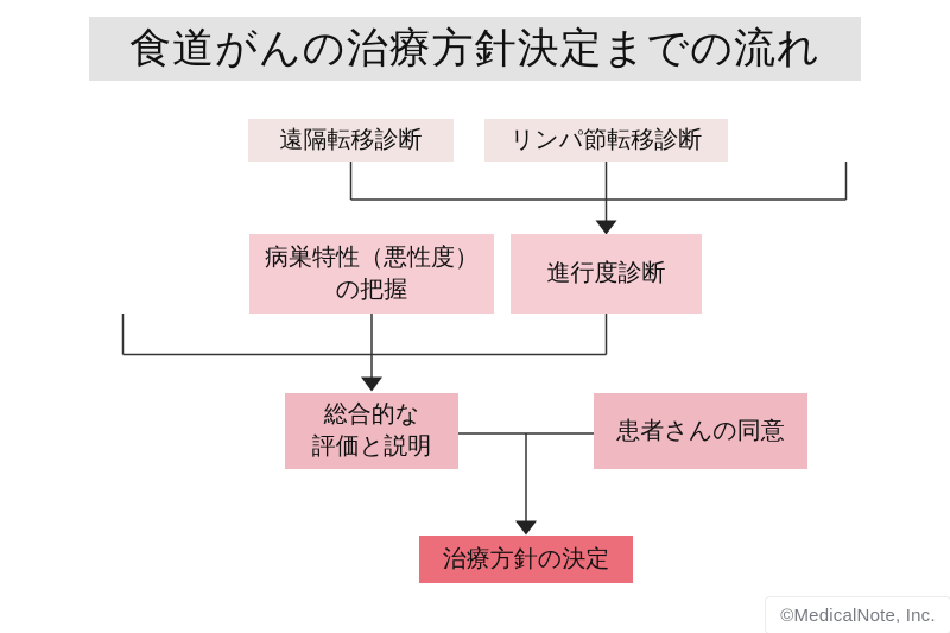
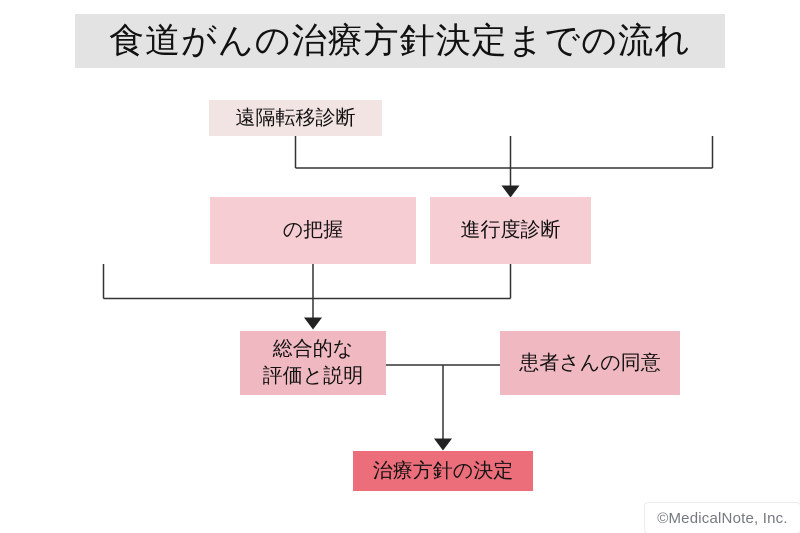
  食道がんの治療方針決定までの流れ
  遠隔転移診断
- リンパ節転移診断
- 病巣特性（悪性度）
  の把握
  進行度診断
  総合的な
  評価と説明
  患者さんの同意
  治療方針の決定
  ©MedicalNote, Inc.
